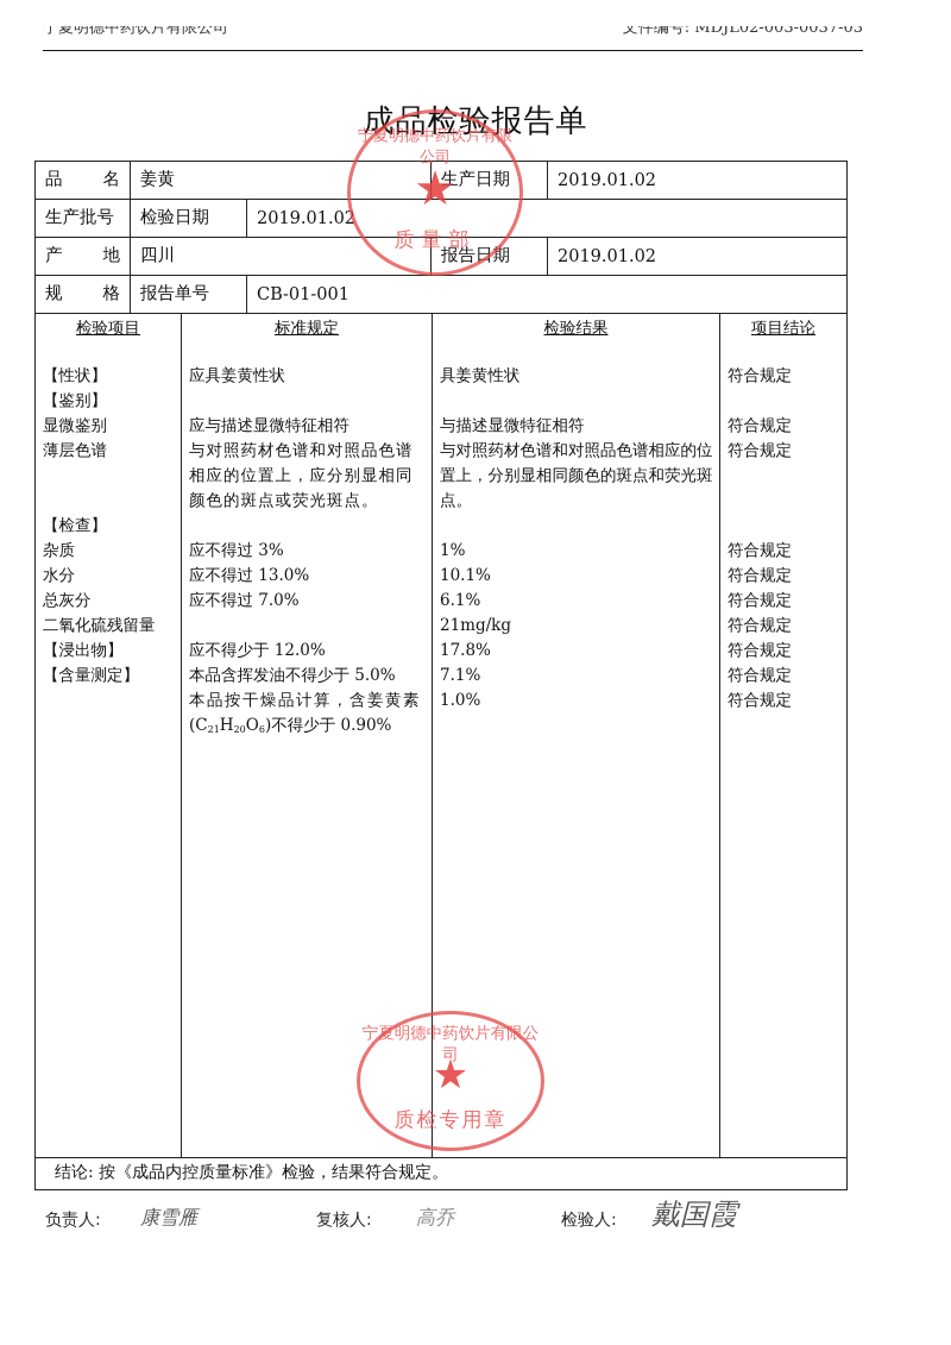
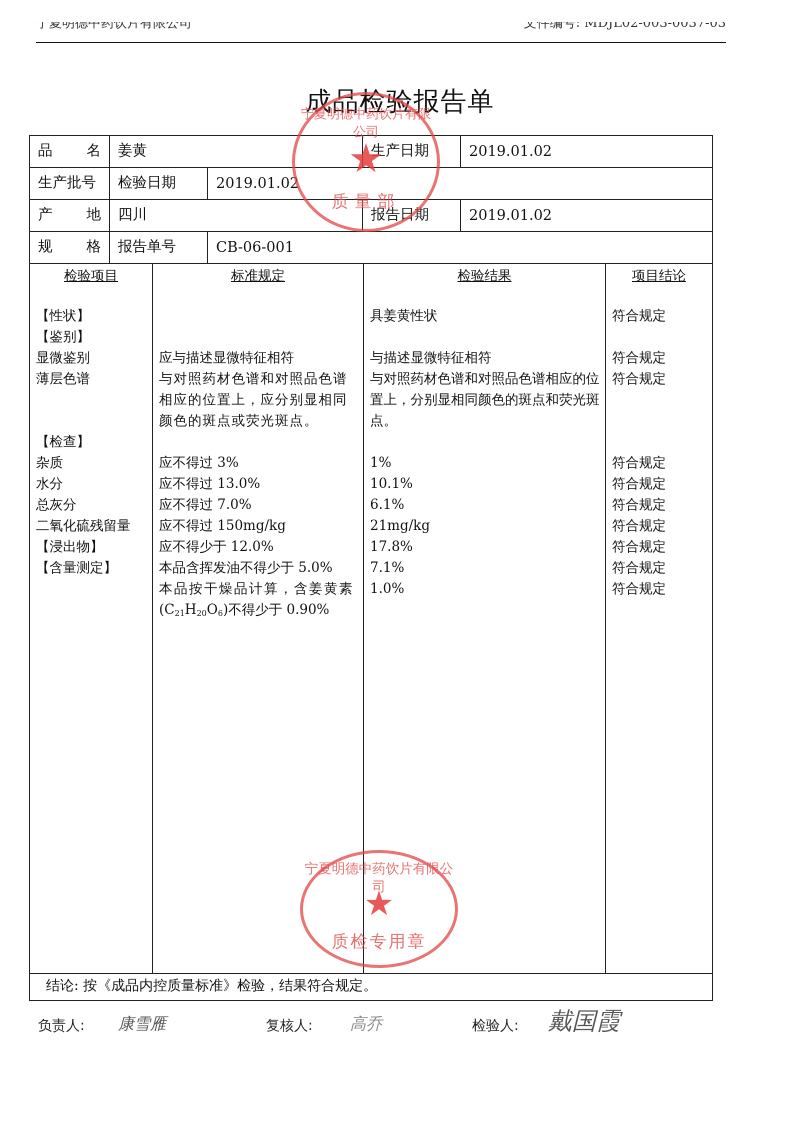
  宁夏明德中药饮片有限公司
  文件编号: MDJL02-003-0037-03
  成品检验报告单
  品
  名
  姜黄
  生产日期
  2019.01.02
  生产批号
  检验日期
  2019.01.02
  产
  地
  四川
  报告日期
  2019.01.02
  规
  格
  报告单号
- CB-01-001
+ CB-06-001
  检验项目
  【性状】
  【鉴别】
  显微鉴别
  薄层色谱
  【检查】
  杂质
  水分
  总灰分
  二氧化硫残留量
  【浸出物】
  【含量测定】
  标准规定
- 应具姜黄性状
  应与描述显微特征相符
  与对照药材色谱和对照品色谱相应的位置上，应分别显相同颜色的斑点或荧光斑点。
  应不得过 3%
  应不得过 13.0%
  应不得过 7.0%
+ 应不得过 150mg/kg
  应不得少于 12.0%
  本品含挥发油不得少于 5.0%
  本品按干燥品计算，含姜黄素
  (C21H20O6)不得少于 0.90%
  检验结果
  具姜黄性状
  与描述显微特征相符
  与对照药材色谱和对照品色谱相应的位置上，分别显相同颜色的斑点和荧光斑点。
  1%
  10.1%
  6.1%
  21mg/kg
  17.8%
  7.1%
  1.0%
  项目结论
  符合规定
  符合规定
  符合规定
  符合规定
  符合规定
  符合规定
  符合规定
  符合规定
  符合规定
  符合规定
  结论:
  按《成品内控质量标准》检验，结果符合规定。
  负责人:
  康雪雁
  复核人:
  高乔
  检验人:
  戴国霞
  宁夏明德中药饮片有限公司
  ★
  质量部
  宁夏明德中药饮片有限公司
  ★
  质检专用章
